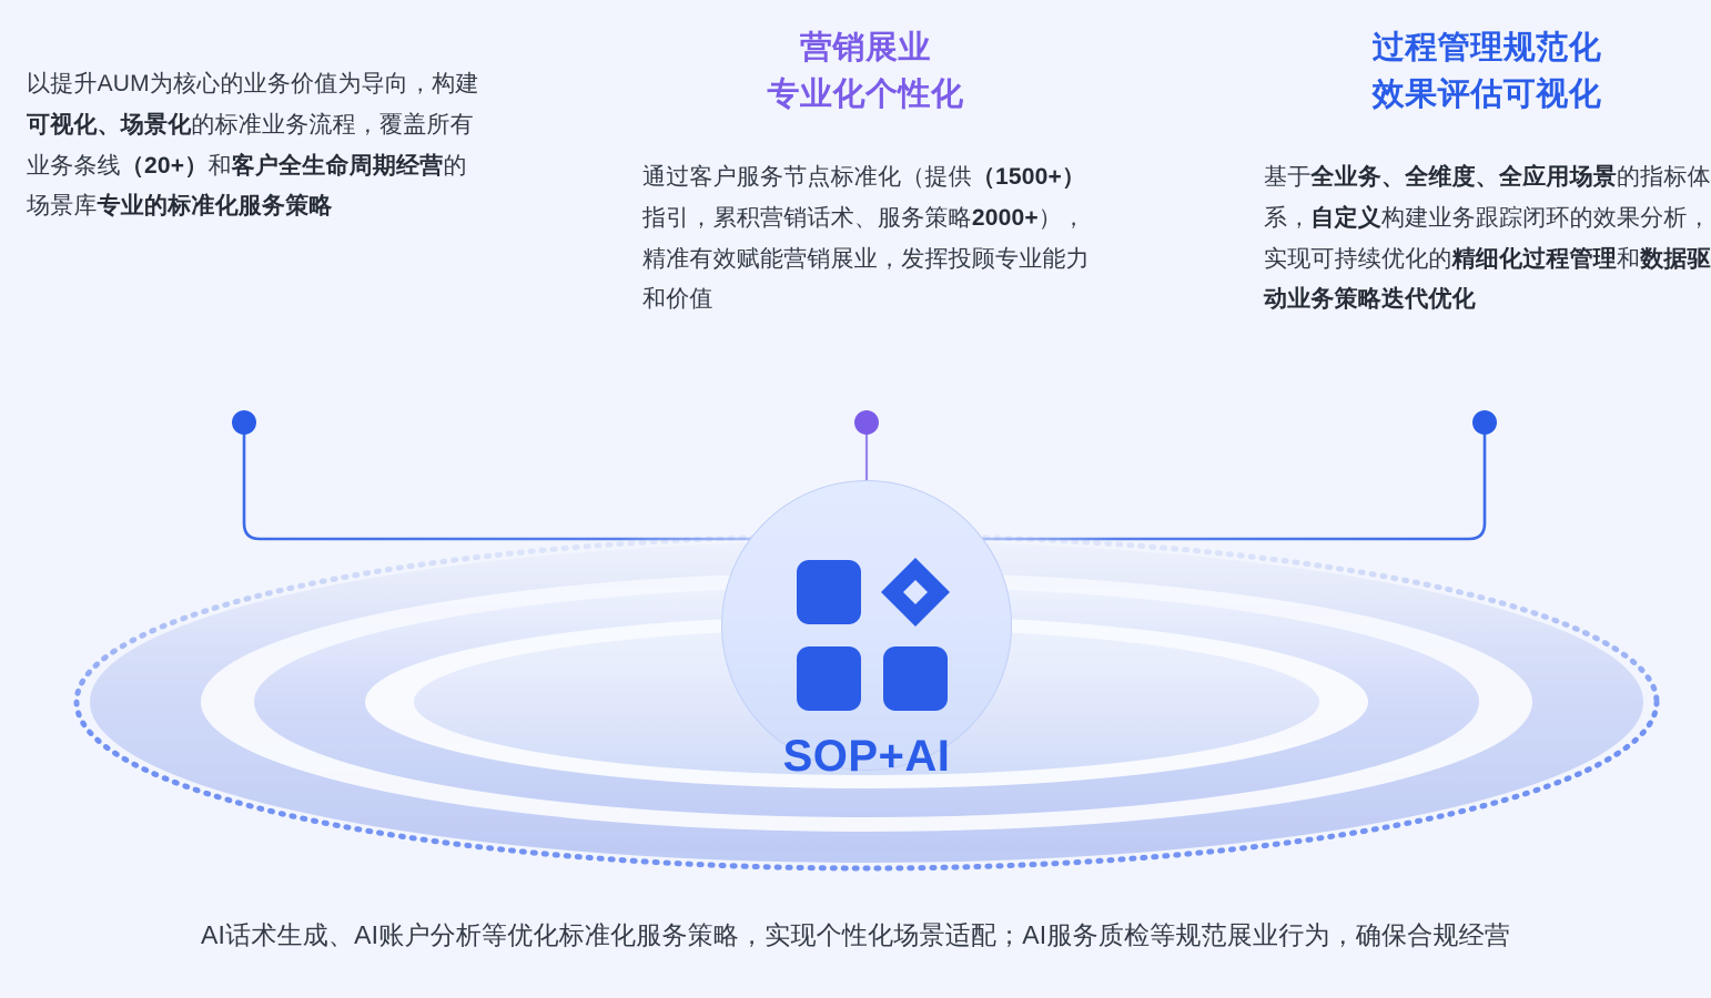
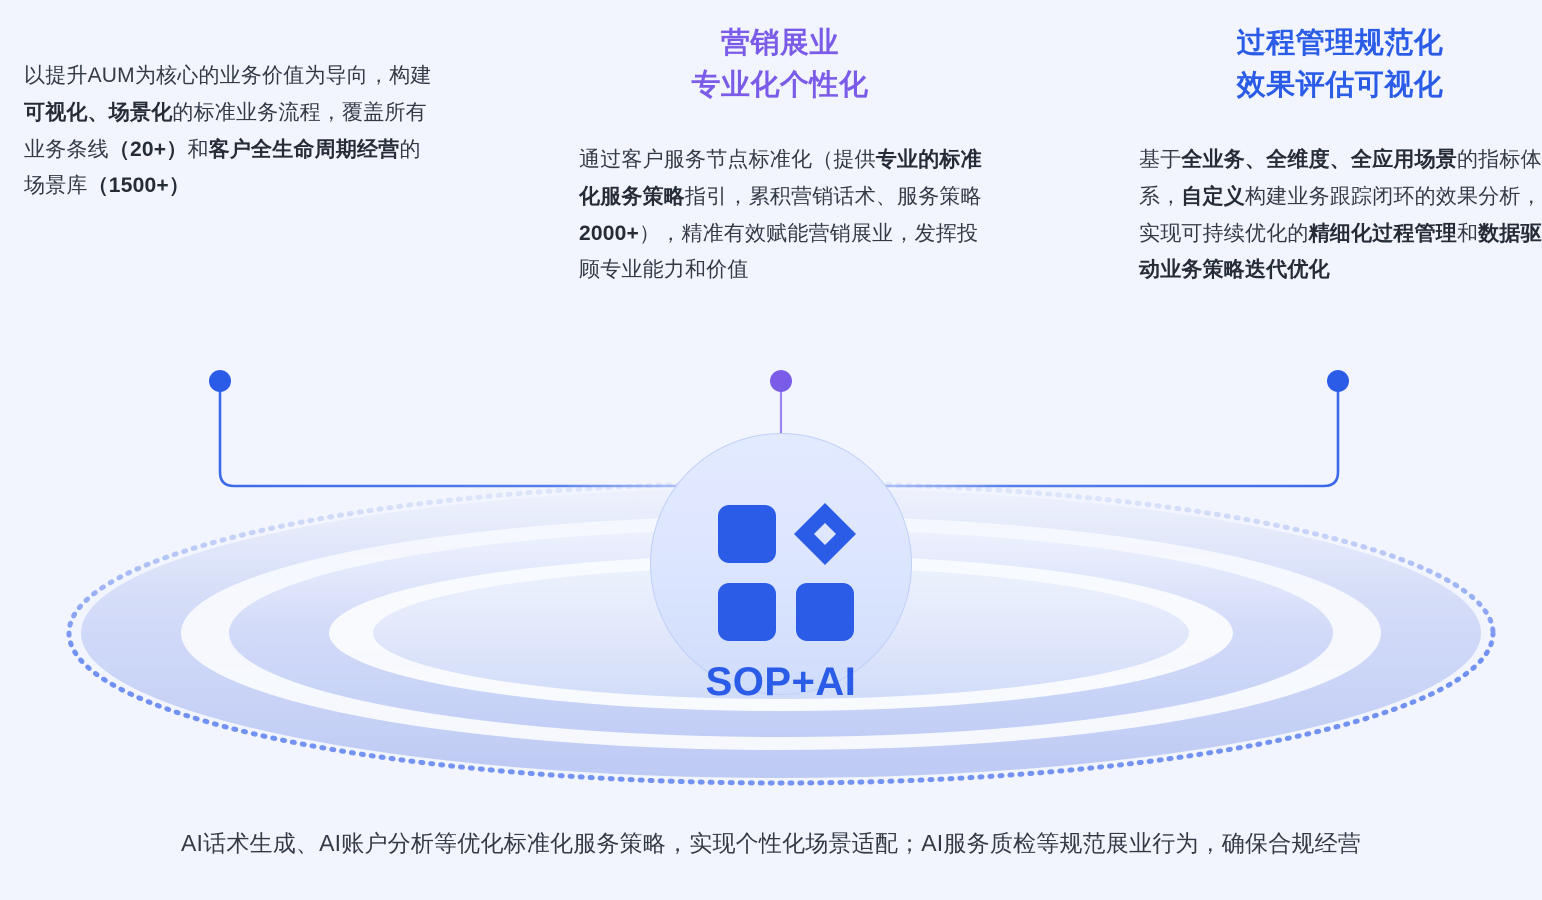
  SOP+AI
- 以提升AUM为核心的业务价值为导向，构建可视化、场景化的标准业务流程，覆盖所有业务条线（20+）和客户全生命周期经营的场景库专业的标准化服务策略
+ 以提升AUM为核心的业务价值为导向，构建可视化、场景化的标准业务流程，覆盖所有业务条线（20+）和客户全生命周期经营的场景库（1500+）
  营销展业
  专业化个性化
- 通过客户服务节点标准化（提供（1500+）指引，累积营销话术、服务策略2000+），精准有效赋能营销展业，发挥投顾专业能力和价值
+ 通过客户服务节点标准化（提供专业的标准化服务策略指引，累积营销话术、服务策略2000+），精准有效赋能营销展业，发挥投顾专业能力和价值
  过程管理规范化
  效果评估可视化
  基于全业务、全维度、全应用场景的指标体系，自定义构建业务跟踪闭环的效果分析，实现可持续优化的精细化过程管理和数据驱动业务策略迭代优化
  AI话术生成、AI账户分析等优化标准化服务策略，实现个性化场景适配；AI服务质检等规范展业行为，确保合规经营
